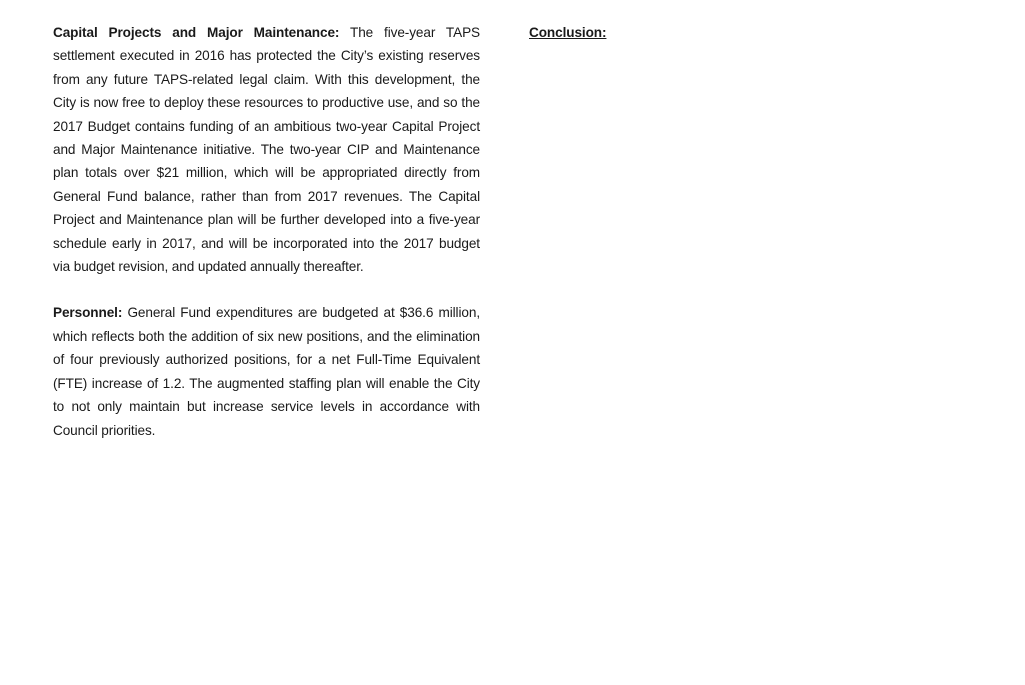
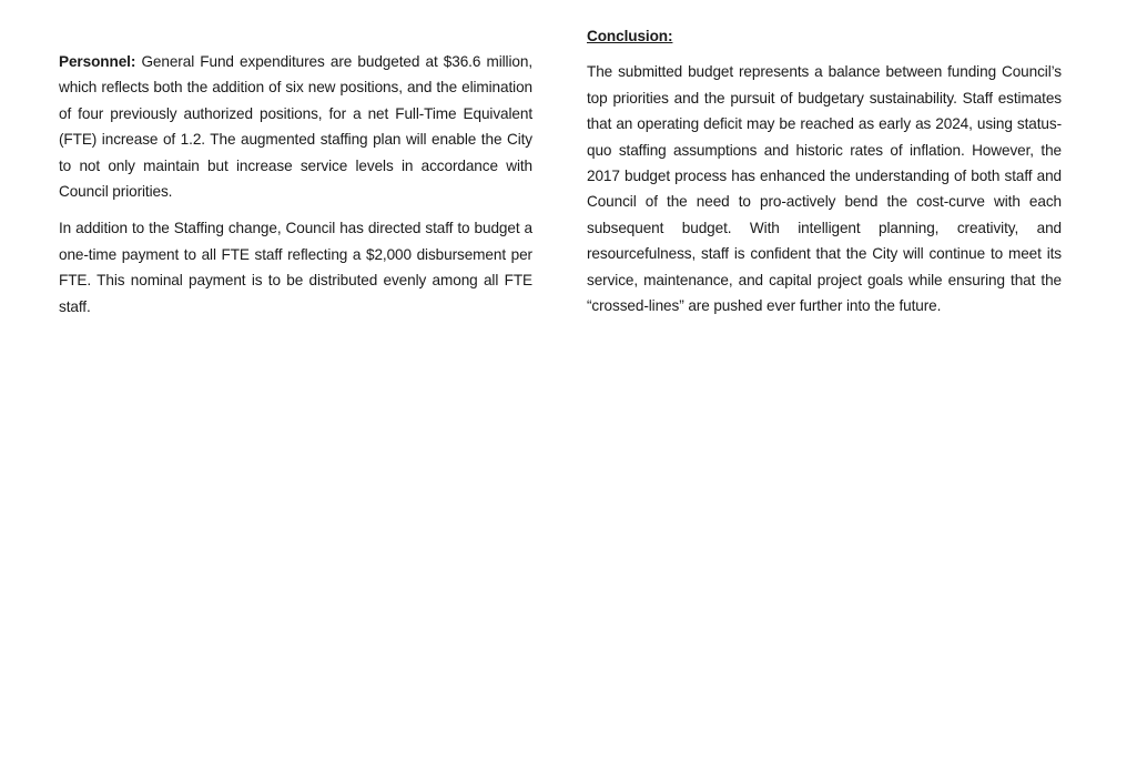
- Capital Projects and Major Maintenance: The five-year TAPS settlement executed in 2016 has protected the City’s existing reserves from any future TAPS-related legal claim. With this development, the City is now free to deploy these resources to productive use, and so the 2017 Budget contains funding of an ambitious two-year Capital Project and Major Maintenance initiative. The two-year CIP and Maintenance plan totals over $21 million, which will be appropriated directly from General Fund balance, rather than from 2017 revenues. The Capital Project and Maintenance plan will be further developed into a five-year schedule early in 2017, and will be incorporated into the 2017 budget via budget revision, and updated annually thereafter.
  Personnel: General Fund expenditures are budgeted at $36.6 million, which reflects both the addition of six new positions, and the elimination of four previously authorized positions, for a net Full-Time Equivalent (FTE) increase of 1.2. The augmented staffing plan will enable the City to not only maintain but increase service levels in accordance with Council priorities.
+ In addition to the Staffing change, Council has directed staff to budget a one-time payment to all FTE staff reflecting a $2,000 disbursement per FTE. This nominal payment is to be distributed evenly among all FTE staff.
  Conclusion:
+ The submitted budget represents a balance between funding Council’s top priorities and the pursuit of budgetary sustainability. Staff estimates that an operating deficit may be reached as early as 2024, using status-quo staffing assumptions and historic rates of inflation. However, the 2017 budget process has enhanced the understanding of both staff and Council of the need to pro-actively bend the cost-curve with each subsequent budget. With intelligent planning, creativity, and resourcefulness, staff is confident that the City will continue to meet its service, maintenance, and capital project goals while ensuring that the “crossed-lines” are pushed ever further into the future.
